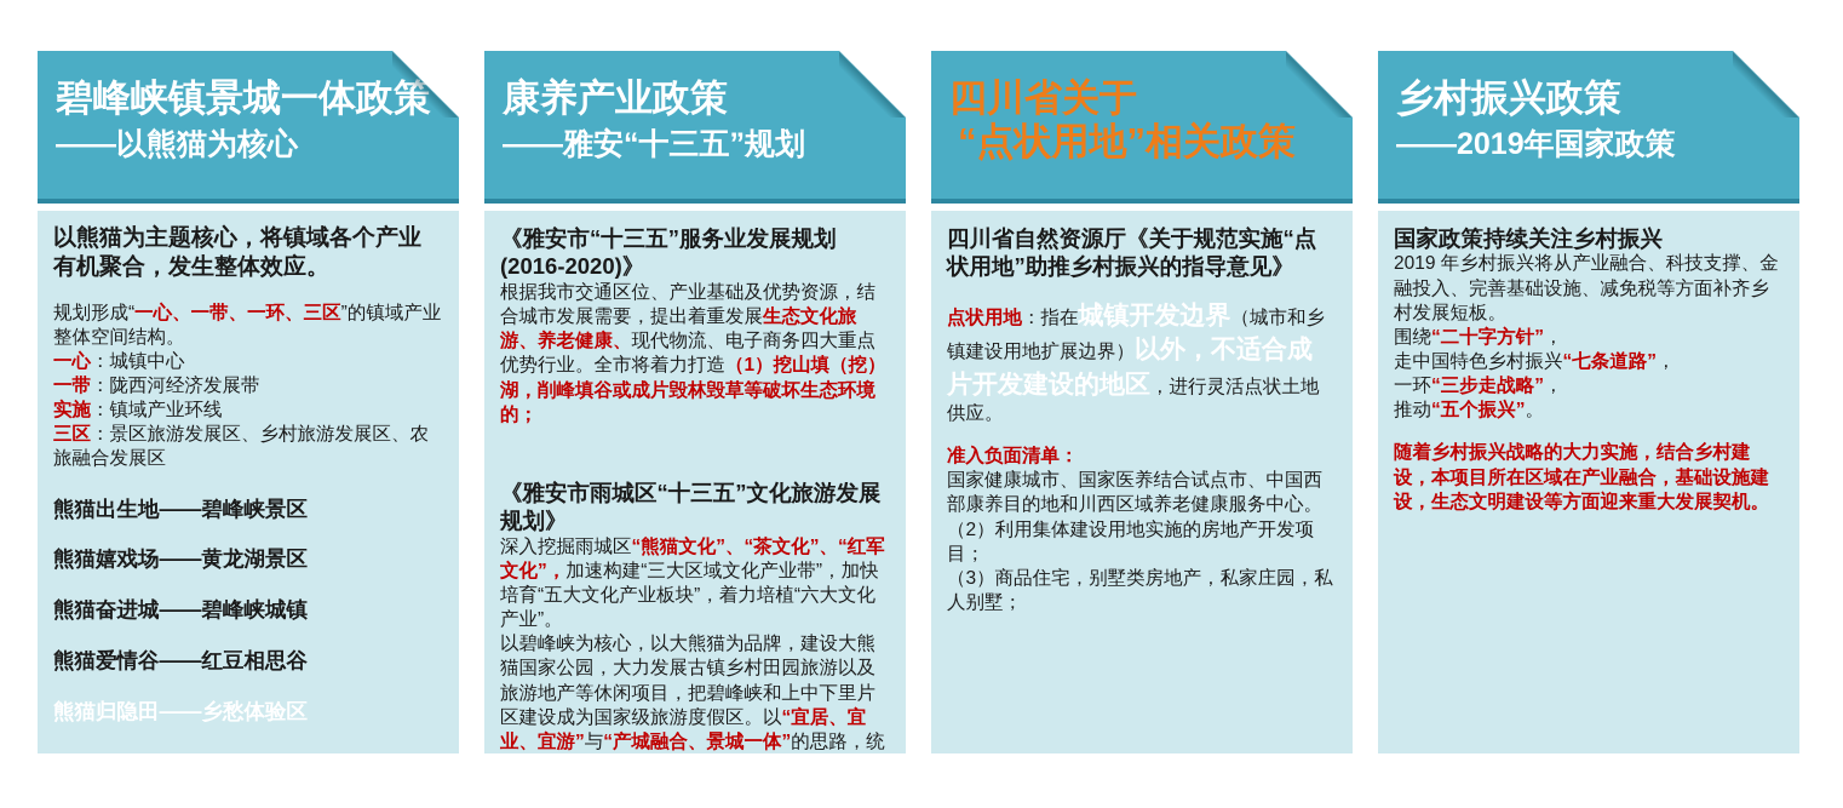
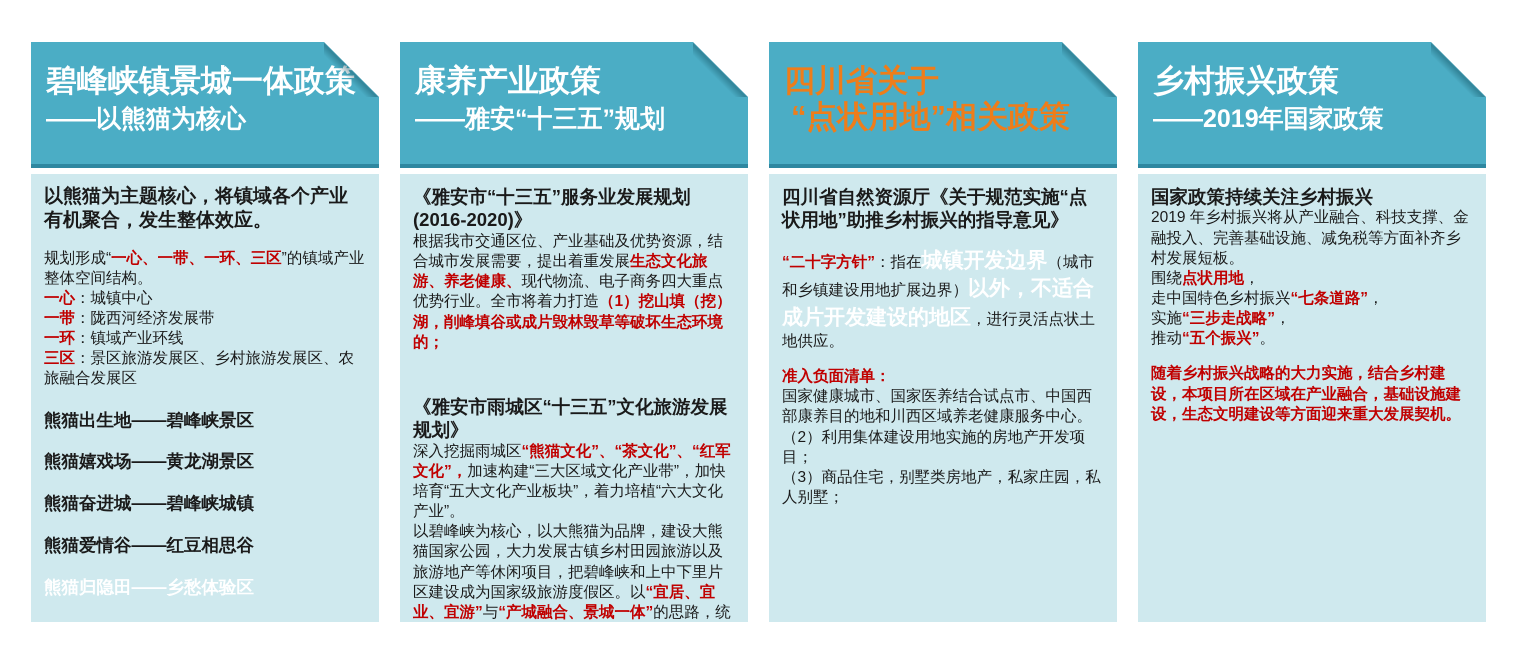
  碧峰峡镇景城一体政
  ——以熊猫为核心
  以熊猫为主题核心，将镇域各个产业有机聚合，发生整体效应。
  规划形成“一心、一带、一环、三区”的镇域产业整体空间结构。
  一心：城镇中心
  一带：陇西河经济发展带
- 实施：镇域产业环线
+ 一环：镇域产业环线
  三区：景区旅游发展区、乡村旅游发展区、农旅融合发展区
  熊猫出生地——碧峰峡景区
  熊猫嬉戏场——黄龙湖景区
  熊猫奋进城——碧峰峡城镇
  熊猫爱情谷——红豆相思谷
  熊猫归隐田——乡愁体验区
  康养产业政策
  ——雅安“十三五”规划
  《雅安市“十三五”服务业发展规划(2016-2020)》
  根据我市交通区位、产业基础及优势资源，结合城市发展需要，提出着重发展生态文化旅游、养老健康、现代物流、电子商务四大重点优势行业。全市将着力打造（1）挖山填（挖）湖，削峰填谷或成片毁林毁草等破坏生态环境的；
  《雅安市雨城区“十三五”文化旅游发展规划》
  深入挖掘雨城区“熊猫文化”、“茶文化”、“红军文化”，加速构建“三大区域文化产业带”，加快培育“五大文化产业板块”，着力培植“六大文化产业”。
  以碧峰峡为核心，以大熊猫为品牌，建设大熊猫国家公园，大力发展古镇乡村田园旅游以及旅游地产等休闲项目，把碧峰峡和上中下里片区建设成为国家级旅游度假区。以“宜居、宜业、宜游”与“产城融合、景城一体”的思路，统
  四川省关于
  “点状用地”相关政策
  四川省自然资源厅《关于规范实施“点状用地”助推乡村振兴的指导意见》
- 点状用地：指在城镇开发边界（城市和乡镇建设用地扩展边界）以外，不适合成片开发建设的地区，进行灵活点状土地供应。
+ “二十字方针”：指在城镇开发边界（城市和乡镇建设用地扩展边界）以外，不适合成片开发建设的地区，进行灵活点状土地供应。
  准入负面清单：
  国家健康城市、国家医养结合试点市、中国西部康养目的地和川西区域养老健康服务中心。
  （2）利用集体建设用地实施的房地产开发项目；
  （3）商品住宅，别墅类房地产，私家庄园，私人别墅；
  乡村振兴政策
  ——2019年国家政策
  国家政策持续关注乡村振兴
  2019 年乡村振兴将从产业融合、科技支撑、金融投入、完善基础设施、减免税等方面补齐乡村发展短板。
- 围绕“二十字方针”，
+ 围绕点状用地，
  走中国特色乡村振兴“七条道路”，
- 一环“三步走战略”，
+ 实施“三步走战略”，
  推动“五个振兴”。
  随着乡村振兴战略的大力实施，结合乡村建设，本项目所在区域在产业融合，基础设施建设，生态文明建设等方面迎来重大发展契机。
